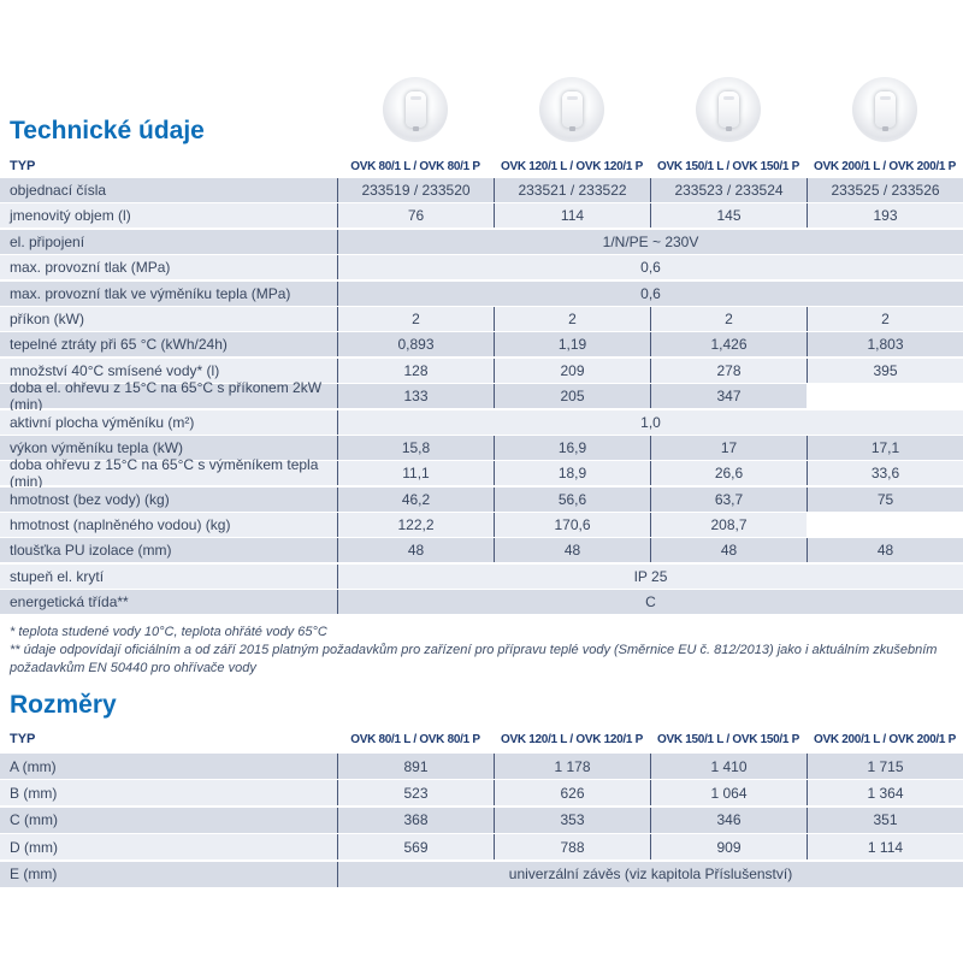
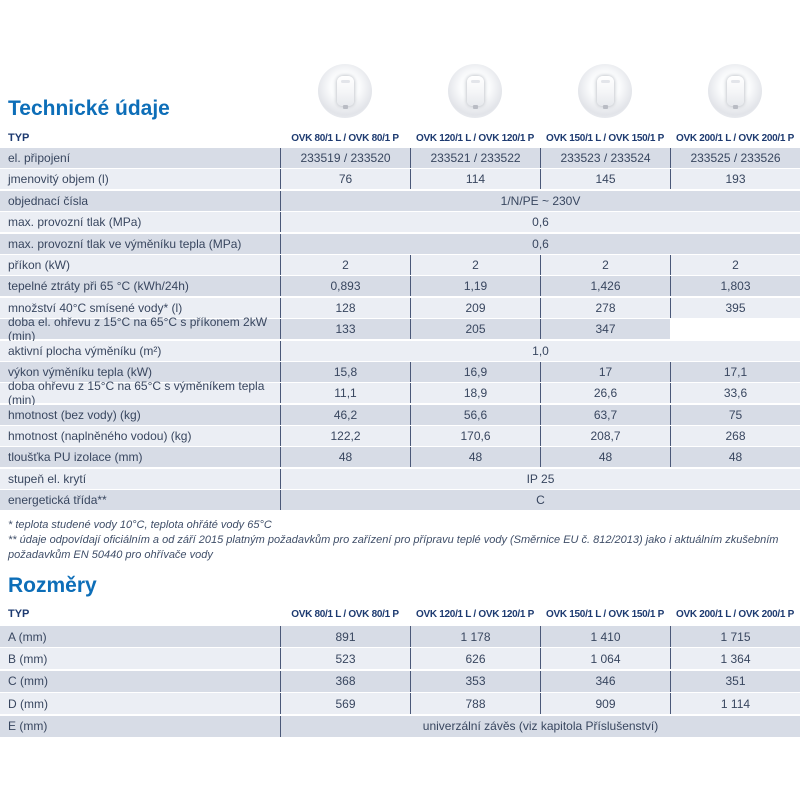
  Technické údaje
  TYP
  OVK 80/1 L / OVK 80/1 P
  OVK 120/1 L / OVK 120/1 P
  OVK 150/1 L / OVK 150/1 P
  OVK 200/1 L / OVK 200/1 P
- objednací čísla
+ el. připojení
  233519 / 233520
  233521 / 233522
  233523 / 233524
  233525 / 233526
  jmenovitý objem (l)
  76
  114
  145
  193
- el. připojení
+ objednací čísla
  1/N/PE ~ 230V
  max. provozní tlak (MPa)
  0,6
  max. provozní tlak ve výměníku tepla (MPa)
  0,6
  příkon (kW)
  2
  2
  2
  2
  tepelné ztráty při 65 °C (kWh/24h)
  0,893
  1,19
  1,426
  1,803
  množství 40°C smísené vody* (l)
  128
  209
  278
  395
  doba el. ohřevu z 15°C na 65°C s příkonem 2kW (min)
  133
  205
  347
  aktivní plocha výměníku (m²)
  1,0
  výkon výměníku tepla (kW)
  15,8
  16,9
  17
  17,1
  doba ohřevu z 15°C na 65°C s výměníkem tepla (min)
  11,1
  18,9
  26,6
  33,6
  hmotnost (bez vody) (kg)
  46,2
  56,6
  63,7
  75
  hmotnost (naplněného vodou) (kg)
  122,2
  170,6
  208,7
+ 268
  tloušťka PU izolace (mm)
  48
  48
  48
  48
  stupeň el. krytí
  IP 25
  energetická třída**
  C
  * teplota studené vody 10°C, teplota ohřáté vody 65°C
  ** údaje odpovídají oficiálním a od září 2015 platným požadavkům pro zařízení pro přípravu teplé vody (Směrnice EU č. 812/2013) jako i aktuálním zkušebním požadavkům EN 50440 pro ohřívače vody
  Rozměry
  TYP
  OVK 80/1 L / OVK 80/1 P
  OVK 120/1 L / OVK 120/1 P
  OVK 150/1 L / OVK 150/1 P
  OVK 200/1 L / OVK 200/1 P
  A (mm)
  891
  1 178
  1 410
  1 715
  B (mm)
  523
  626
  1 064
  1 364
  C (mm)
  368
  353
  346
  351
  D (mm)
  569
  788
  909
  1 114
  E (mm)
  univerzální závěs (viz kapitola Příslušenství)
